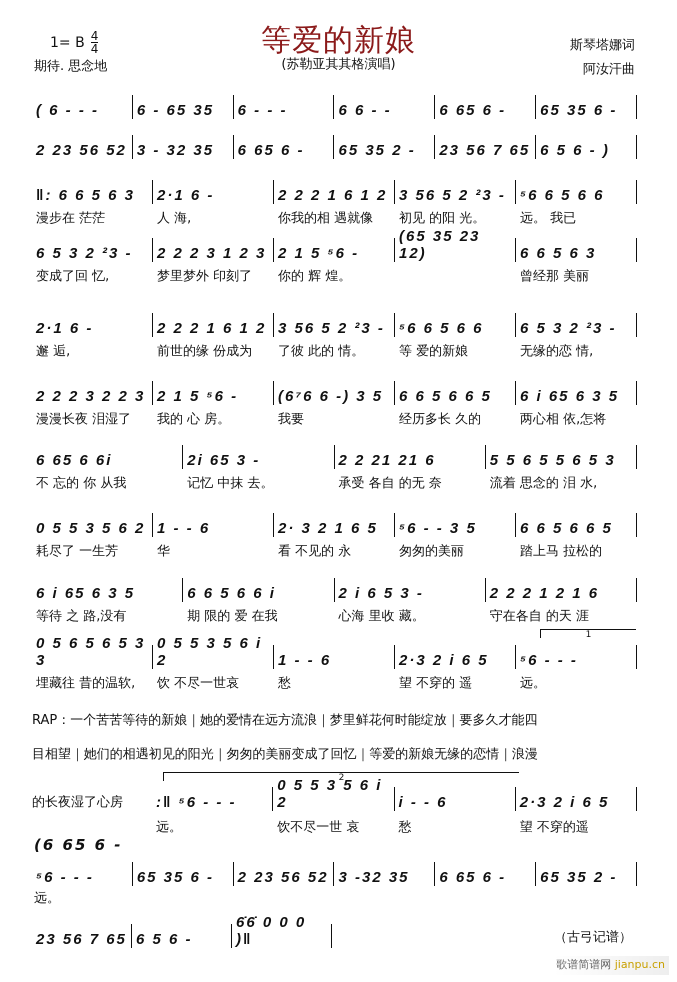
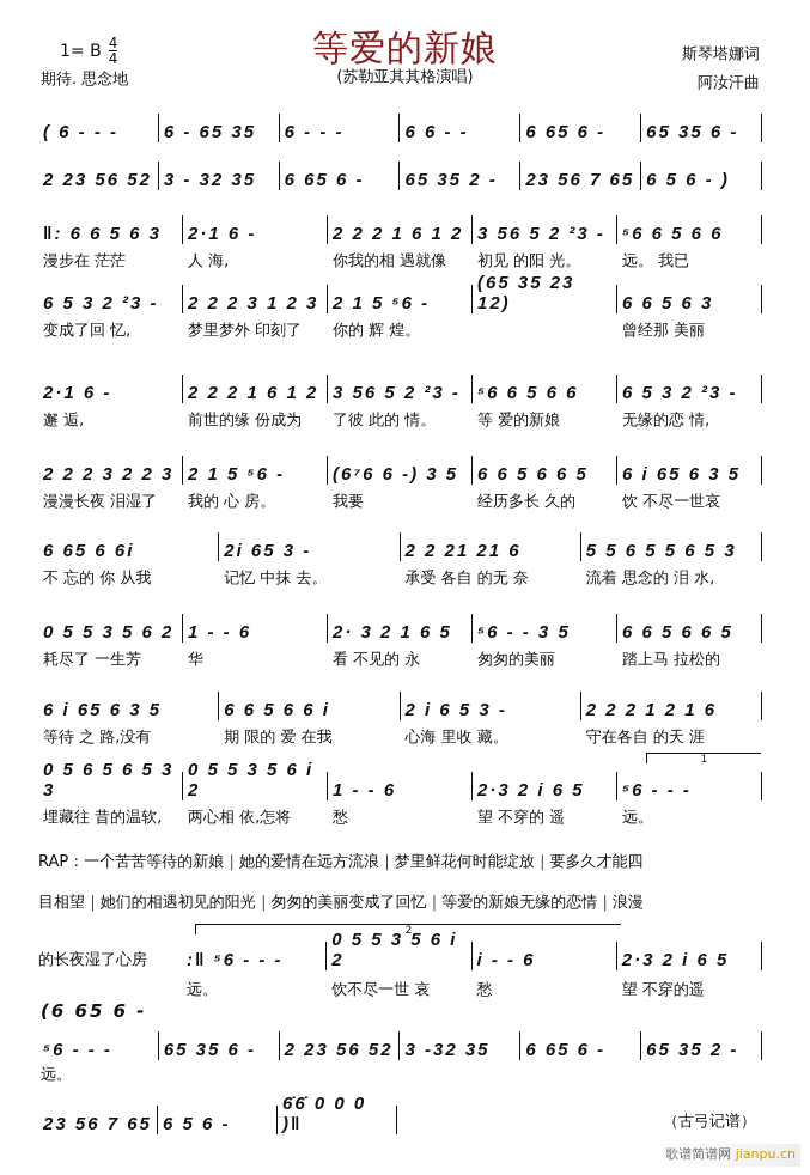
  等爱的新娘
  (苏勒亚其其格演唱)
  1= B
  4
  4
  期待. 思念地
  斯琴塔娜词
  阿汝汗曲
  ( 6 - - -
  6 - 65 35
  6 - - -
  6 6 - -
  6 65 6 -
  65 35 6 -
  2 23 56 52
  3 - 32 35
  6 65 6 -
  65 35 2 -
  23 56 7 65
  6 5 6 - )
  ‖: 6 6 5 6 3
  2·1 6 -
  2 2 2 1 6 1 2
  3 56 5 2 ²3 -
  ⁵6 6 5 6 6
  漫步在 茫茫
  人 海,
  你我的相 遇就像
  初见 的阳 光。
  远。 我已
  6 5 3 2 ²3 -
  2 2 2 3 1 2 3
  2 1 5 ⁵6 -
  (65 35 23 12)
  6 6 5 6 3
  变成了回 忆,
  梦里梦外 印刻了
  你的 辉 煌。
  曾经那 美丽
  2·1 6 -
  2 2 2 1 6 1 2
  3 56 5 2 ²3 -
  ⁵6 6 5 6 6
  6 5 3 2 ²3 -
  邂 逅,
  前世的缘 份成为
  了彼 此的 情。
  等 爱的新娘
  无缘的恋 情,
  2 2 2 3 2 2 3
  2 1 5 ⁵6 -
  (6⁷6 6 -) 3 5
  6 6 5 6 6 5
  6 i 65 6 3 5
  漫漫长夜 泪湿了
  我的 心 房。
  我要
  经历多长 久的
- 两心相 依,怎将
+ 饮 不尽一世哀
  6 65 6 6i
  2i 65 3 -
  2 2 21 21 6
  5 5 6 5 5 6 5 3
  不 忘的 你 从我
  记忆 中抹 去。
  承受 各自 的无 奈
  流着 思念的 泪 水,
  0 5 5 3 5 6 2
  1 - - 6
  2· 3 2 1 6 5
  ⁵6 - - 3 5
  6 6 5 6 6 5
  耗尽了 一生芳
  华
  看 不见的 永
  匆匆的美丽
  踏上马 拉松的
  6 i 65 6 3 5
  6 6 5 6 6 i
  2 i 6 5 3 -
  2 2 2 1 2 1 6
  等待 之 路,没有
  期 限的 爱 在我
  心海 里收 藏。
  守在各自 的天 涯
  0 5 6 5 6 5 3 3
  0 5 5 3 5 6 i 2
  1 - - 6
  2·3 2 i 6 5
  ⁵6 - - -
  埋藏往 昔的温软,
- 饮 不尽一世哀
+ 两心相 依,怎将
  愁
  望 不穿的 遥
  远。
  1
  RAP：一个苦苦等待的新娘｜她的爱情在远方流浪｜梦里鲜花何时能绽放｜要多久才能四
  目相望｜她们的相遇初见的阳光｜匆匆的美丽变成了回忆｜等爱的新娘无缘的恋情｜浪漫
  2
  的长夜湿了心房
  :‖ ⁵6 - - -
  0 5 5 3 5 6 i 2
  i - - 6
  2·3 2 i 6 5
  远。
  饮不尽一世 哀
  愁
  望 不穿的遥
  (6 65 6 -
  ⁵6 - - -
  65 35 6 -
  2 23 56 52
  3 -32 35
  6 65 6 -
  65 35 2 -
  远。
  23 56 7 65
  6 5 6 -
  6̇6̇ 0 0 0 )‖
  （古弓记谱）
  歌谱简谱网 jianpu.cn
